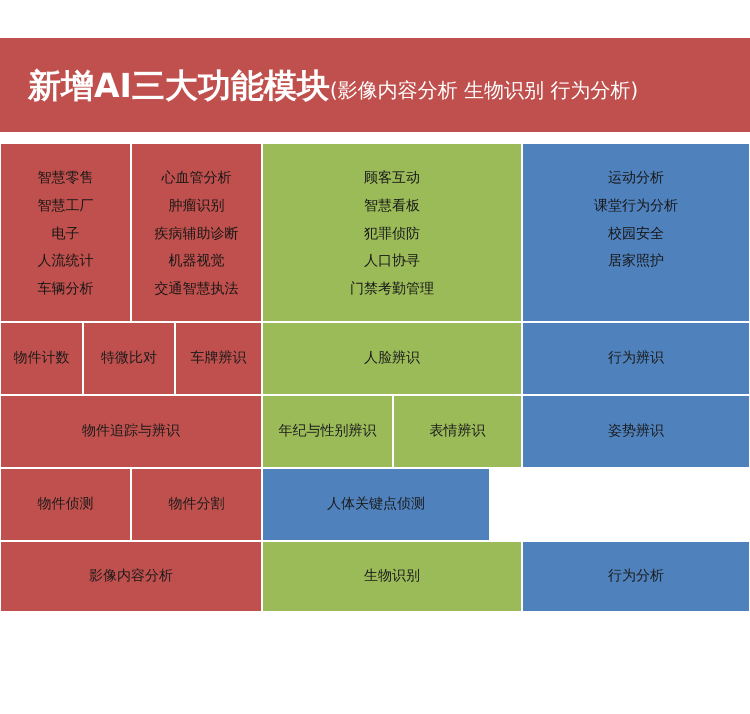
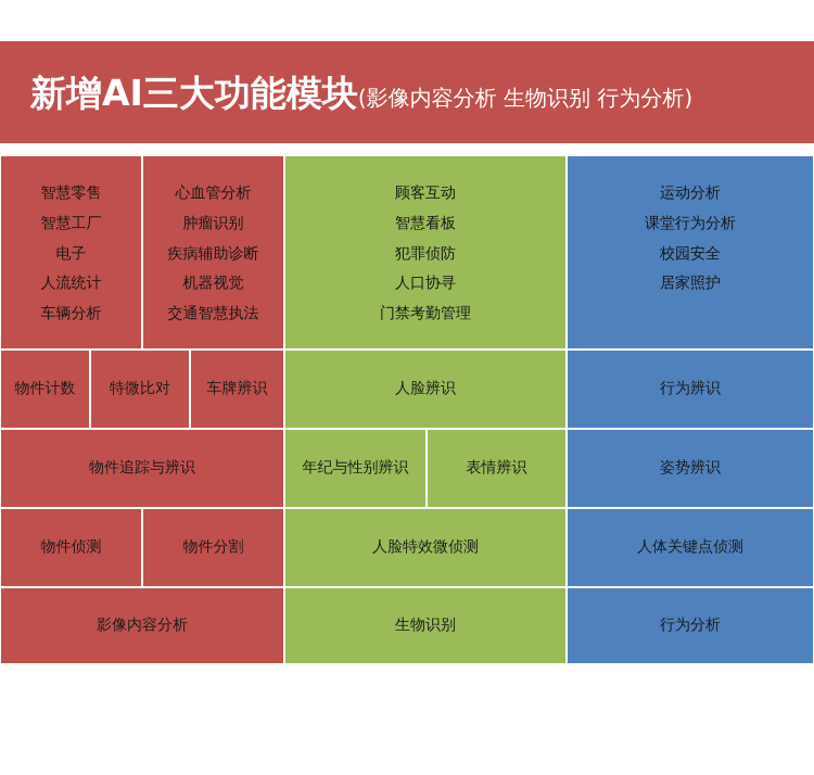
  新增AI三大功能模块
  (影像内容分析 生物识别 行为分析)
  智慧零售
  智慧工厂
  电子
  人流统计
  车辆分析
  心血管分析
  肿瘤识别
  疾病辅助诊断
  机器视觉
  交通智慧执法
  顾客互动
  智慧看板
  犯罪侦防
  人口协寻
  门禁考勤管理
  运动分析
  课堂行为分析
  校园安全
  居家照护
  物件计数
  特微比对
  车牌辨识
  人脸辨识
  行为辨识
  物件追踪与辨识
  年纪与性别辨识
  表情辨识
  姿势辨识
  物件侦测
  物件分割
+ 人脸特效微侦测
  人体关键点侦测
  影像内容分析
  生物识别
  行为分析
